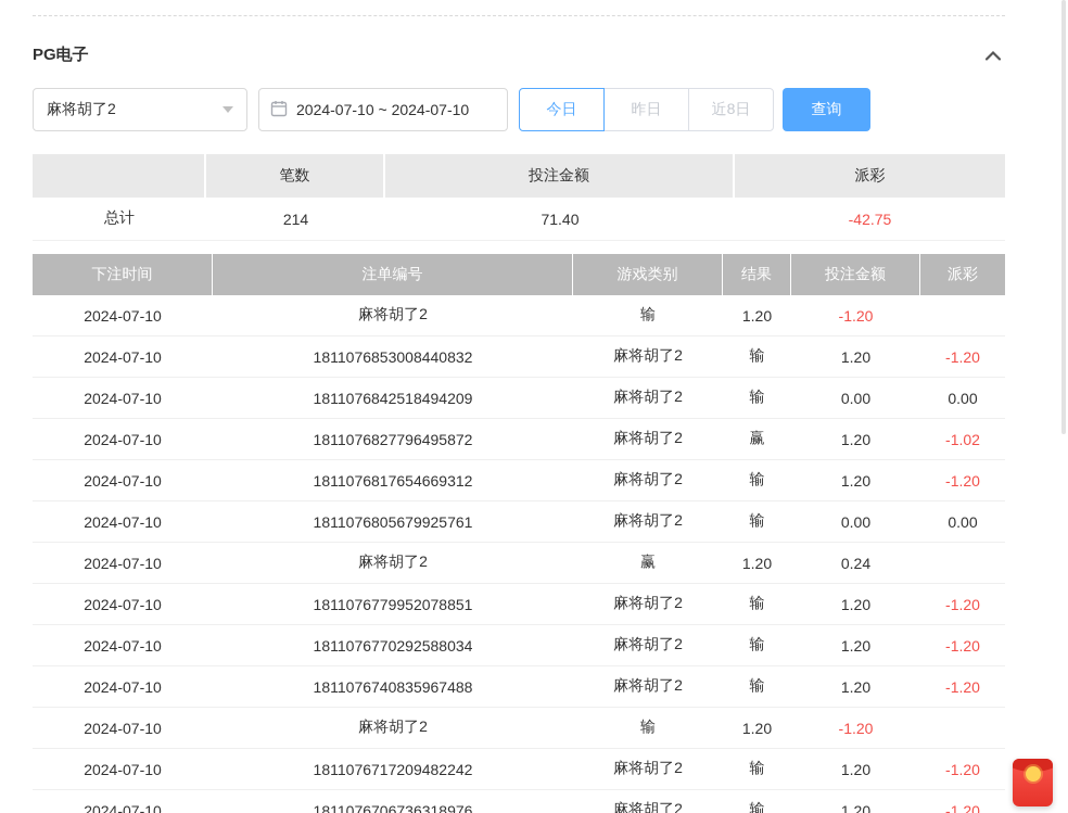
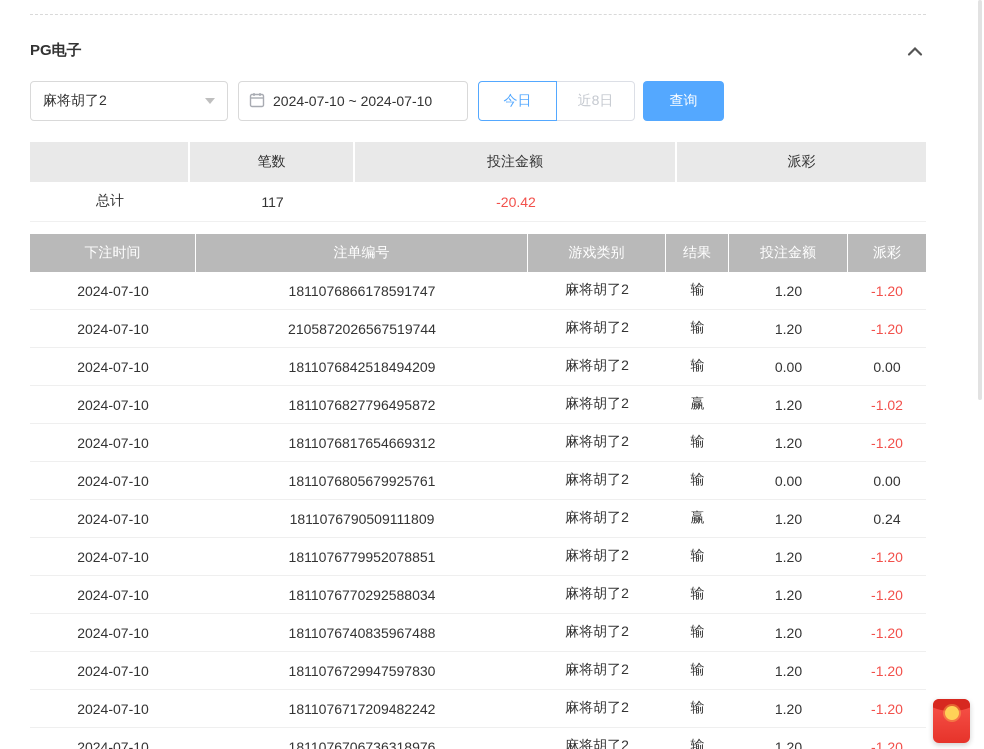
  PG电子
  麻将胡了2
  2024-07-10 ~ 2024-07-10
  今日
- 昨日
  近8日
  查询
  笔数
  投注金额
  派彩
  总计
- 214
+ 117
- 71.40
- -42.75
+ -20.42
  下注时间
  注单编号
  游戏类别
  结果
  投注金额
  派彩
  2024-07-10
+ 1811076866178591747
  麻将胡了2
  输
  1.20
  -1.20
  2024-07-10
- 1811076853008440832
+ 2105872026567519744
  麻将胡了2
  输
  1.20
  -1.20
  2024-07-10
  1811076842518494209
  麻将胡了2
  输
  0.00
  0.00
  2024-07-10
  1811076827796495872
  麻将胡了2
  赢
  1.20
  -1.02
  2024-07-10
  1811076817654669312
  麻将胡了2
  输
  1.20
  -1.20
  2024-07-10
  1811076805679925761
  麻将胡了2
  输
  0.00
  0.00
  2024-07-10
+ 1811076790509111809
  麻将胡了2
  赢
  1.20
  0.24
  2024-07-10
  1811076779952078851
  麻将胡了2
  输
  1.20
  -1.20
  2024-07-10
  1811076770292588034
  麻将胡了2
  输
  1.20
  -1.20
  2024-07-10
  1811076740835967488
  麻将胡了2
  输
  1.20
  -1.20
  2024-07-10
+ 1811076729947597830
  麻将胡了2
  输
  1.20
  -1.20
  2024-07-10
  1811076717209482242
  麻将胡了2
  输
  1.20
  -1.20
  2024-07-10
  1811076706736318976
  麻将胡了2
  输
  1.20
  -1.20
